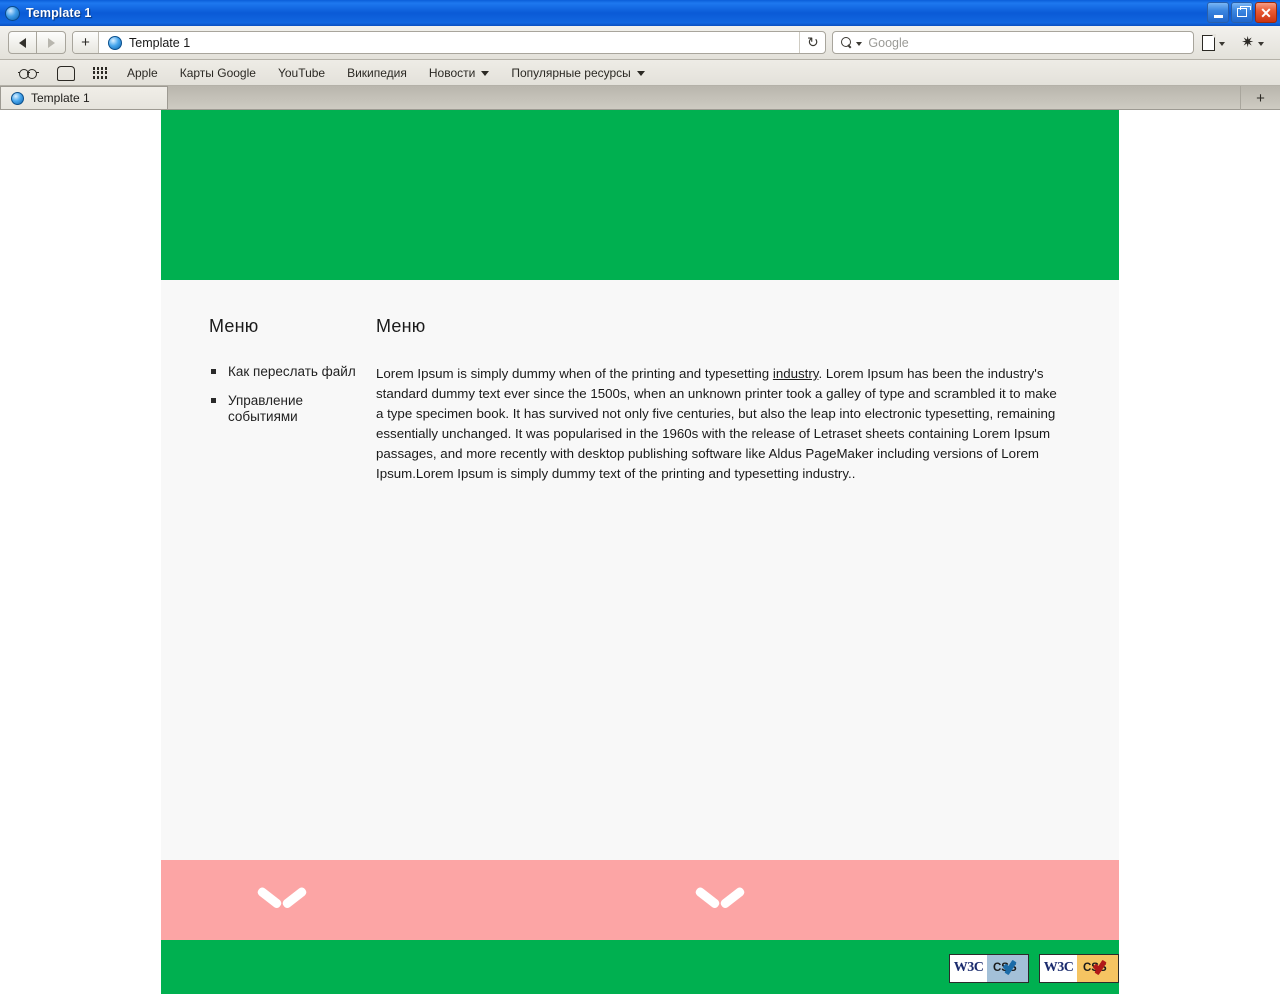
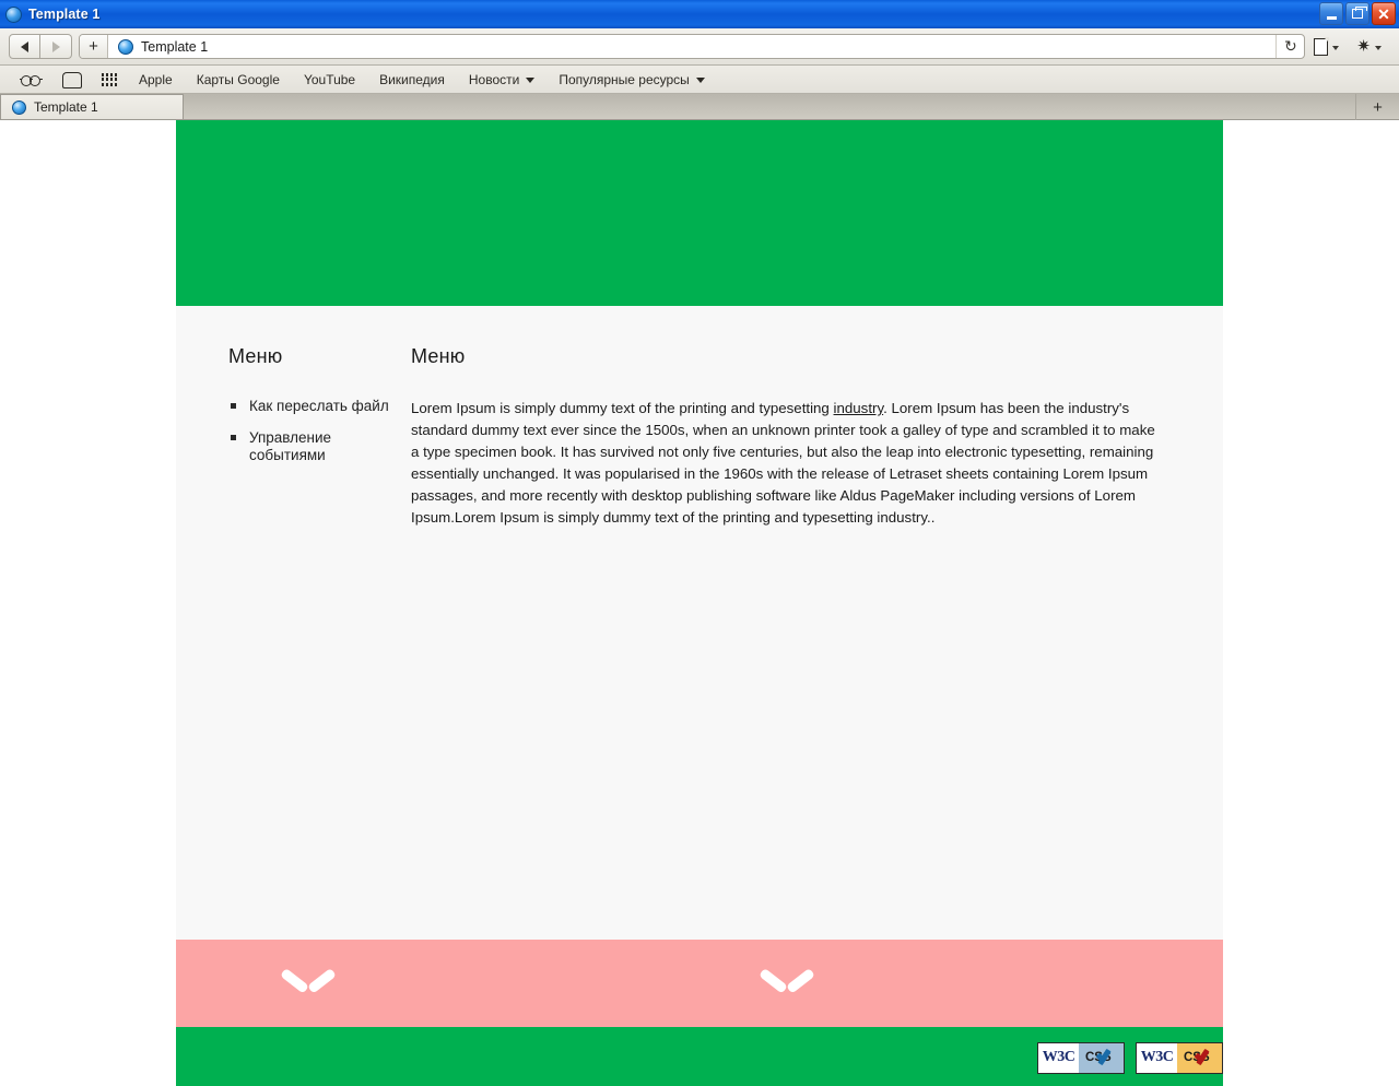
  Template 1
  ✕
  +
  Template 1
  ↻
- Google
  ✷
  Apple
  Карты Google
  YouTube
  Википедия
  Новости
  Популярные ресурсы
  Template 1
  +
  Меню
  Как переслать файл
  Управление событиями
  Меню
- Lorem Ipsum is simply dummy when of the printing and typesetting industry. Lorem Ipsum has been the industry's standard dummy text ever since the 1500s, when an unknown printer took a galley of type and scrambled it to make a type specimen book. It has survived not only five centuries, but also the leap into electronic typesetting, remaining essentially unchanged. It was popularised in the 1960s with the release of Letraset sheets containing Lorem Ipsum passages, and more recently with desktop publishing software like Aldus PageMaker including versions of Lorem Ipsum.Lorem Ipsum is simply dummy text of the printing and typesetting industry..
+ Lorem Ipsum is simply dummy text of the printing and typesetting industry. Lorem Ipsum has been the industry's standard dummy text ever since the 1500s, when an unknown printer took a galley of type and scrambled it to make a type specimen book. It has survived not only five centuries, but also the leap into electronic typesetting, remaining essentially unchanged. It was popularised in the 1960s with the release of Letraset sheets containing Lorem Ipsum passages, and more recently with desktop publishing software like Aldus PageMaker including versions of Lorem Ipsum.Lorem Ipsum is simply dummy text of the printing and typesetting industry..
  W3C
  W3C
